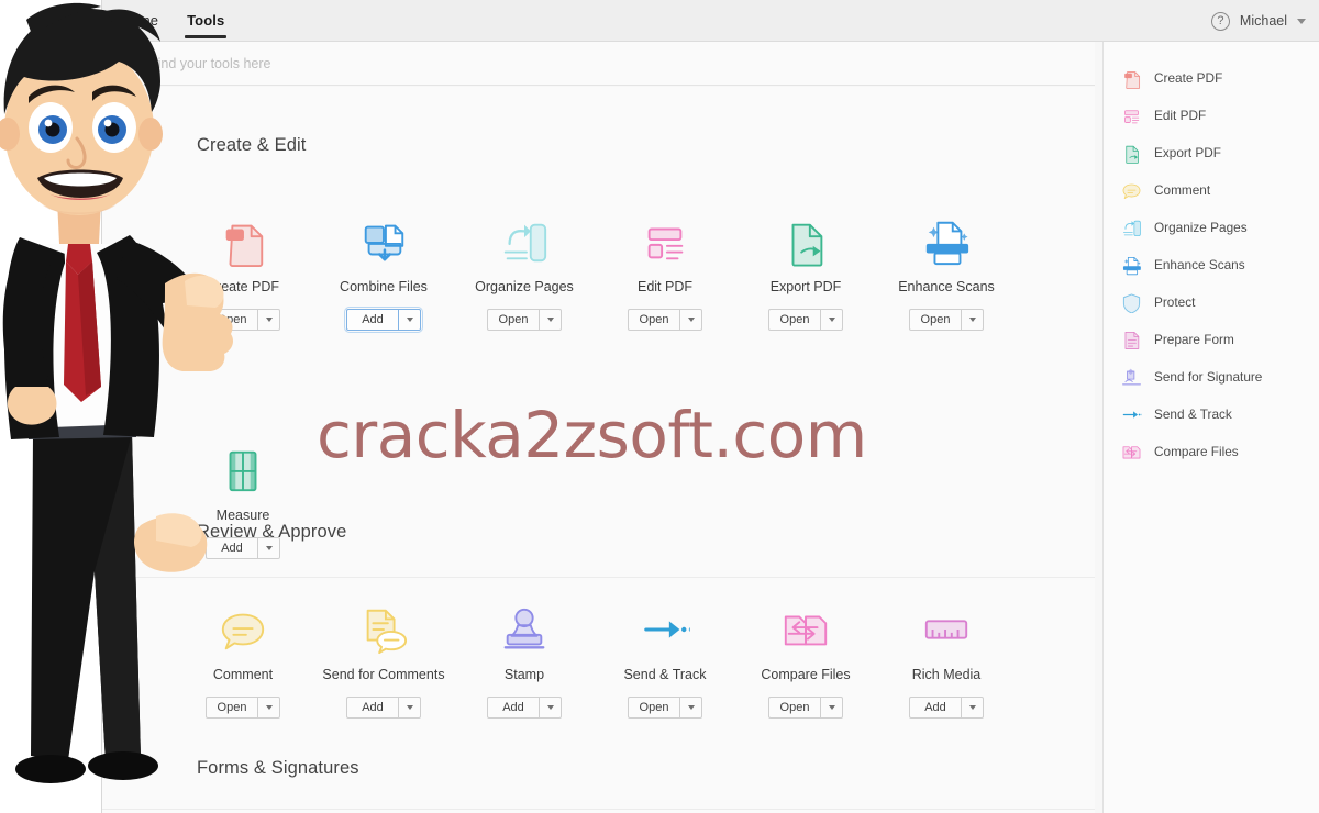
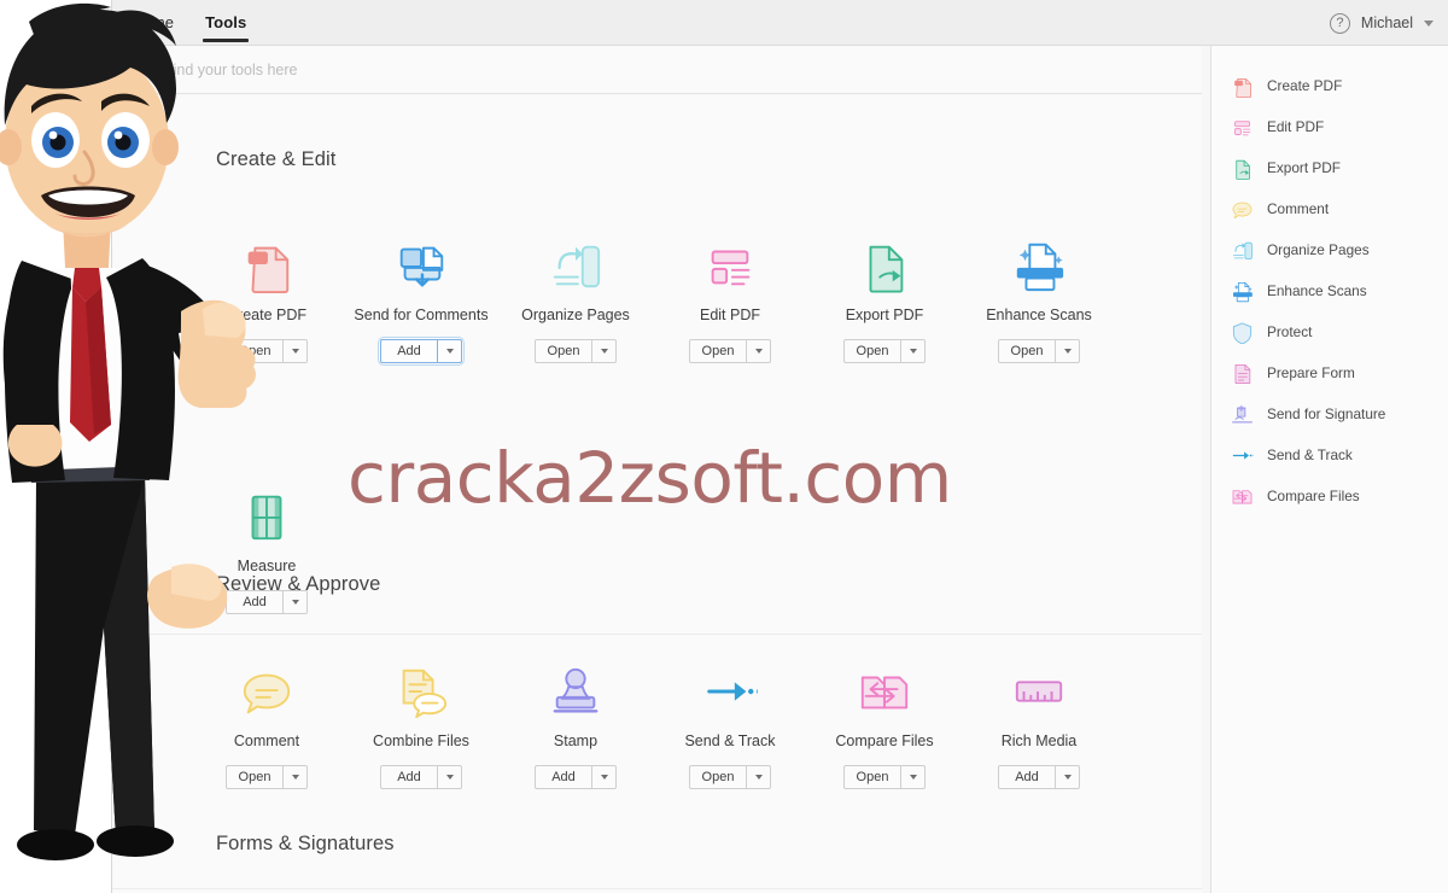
  Tools
  ?
  Michael
  ind your tools here
  Create & Edit
  eate PDF
  pen
- Combine Files
+ Send for Comments
  Add
  Organize Pages
  Open
  Edit PDF
  Open
  Export PDF
  Open
  Enhance Scans
  Open
  Measure
  Add
  eview & Approve
  Comment
  Open
- Send for Comments
+ Combine Files
  Add
  Stamp
  Add
  Send & Track
  Open
  Compare Files
  Open
  Rich Media
  Add
  Forms & Signatures
  Create PDF
  Edit PDF
  Export PDF
  Comment
  Organize Pages
  Enhance Scans
  Protect
  Prepare Form
  Send for Signature
  Send & Track
  Compare Files
  cracka2zsoft.com
